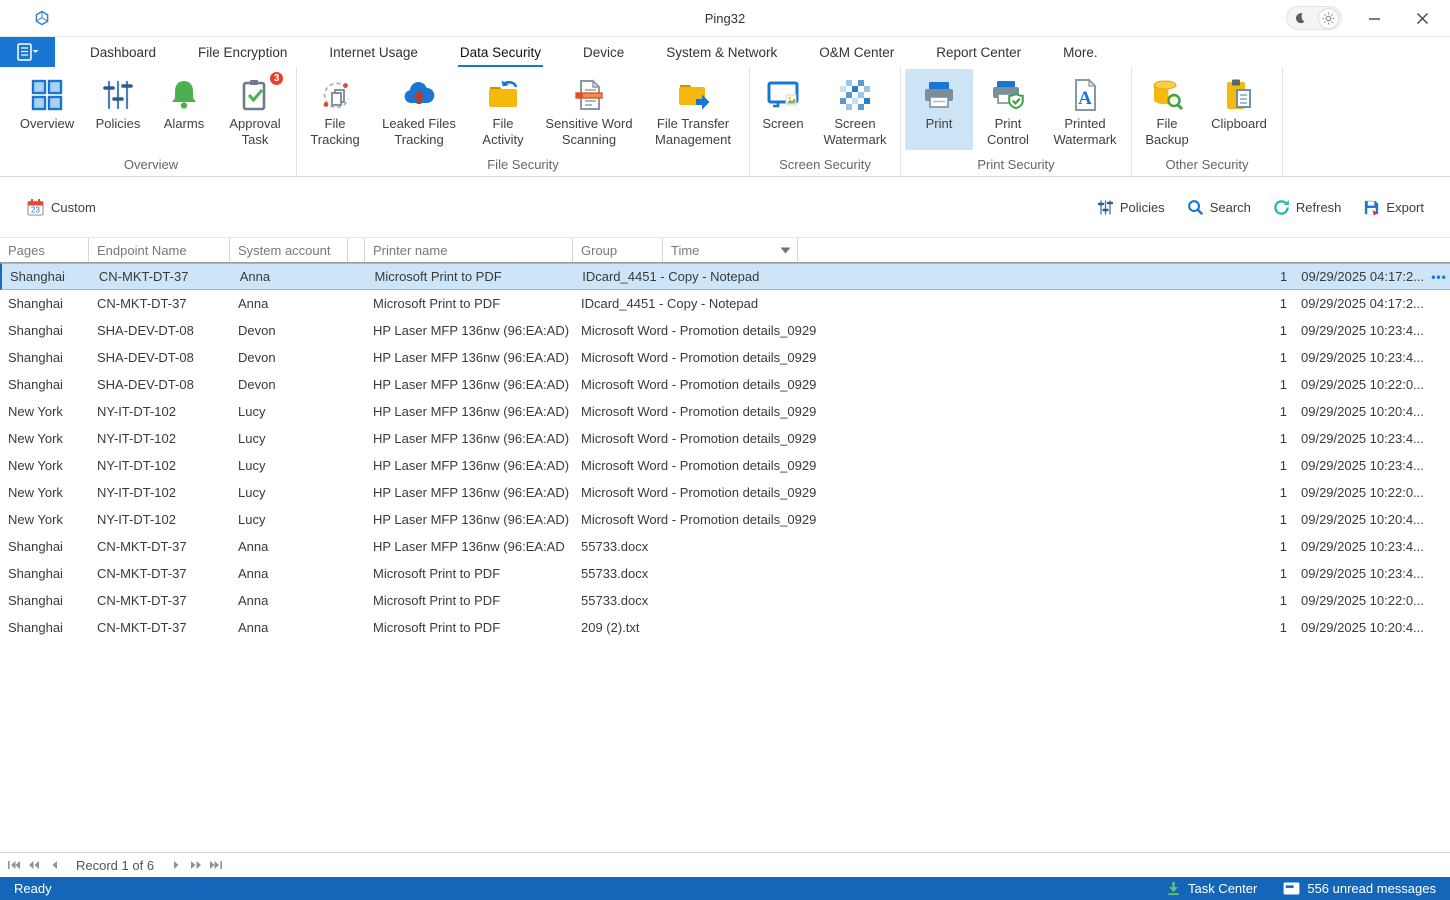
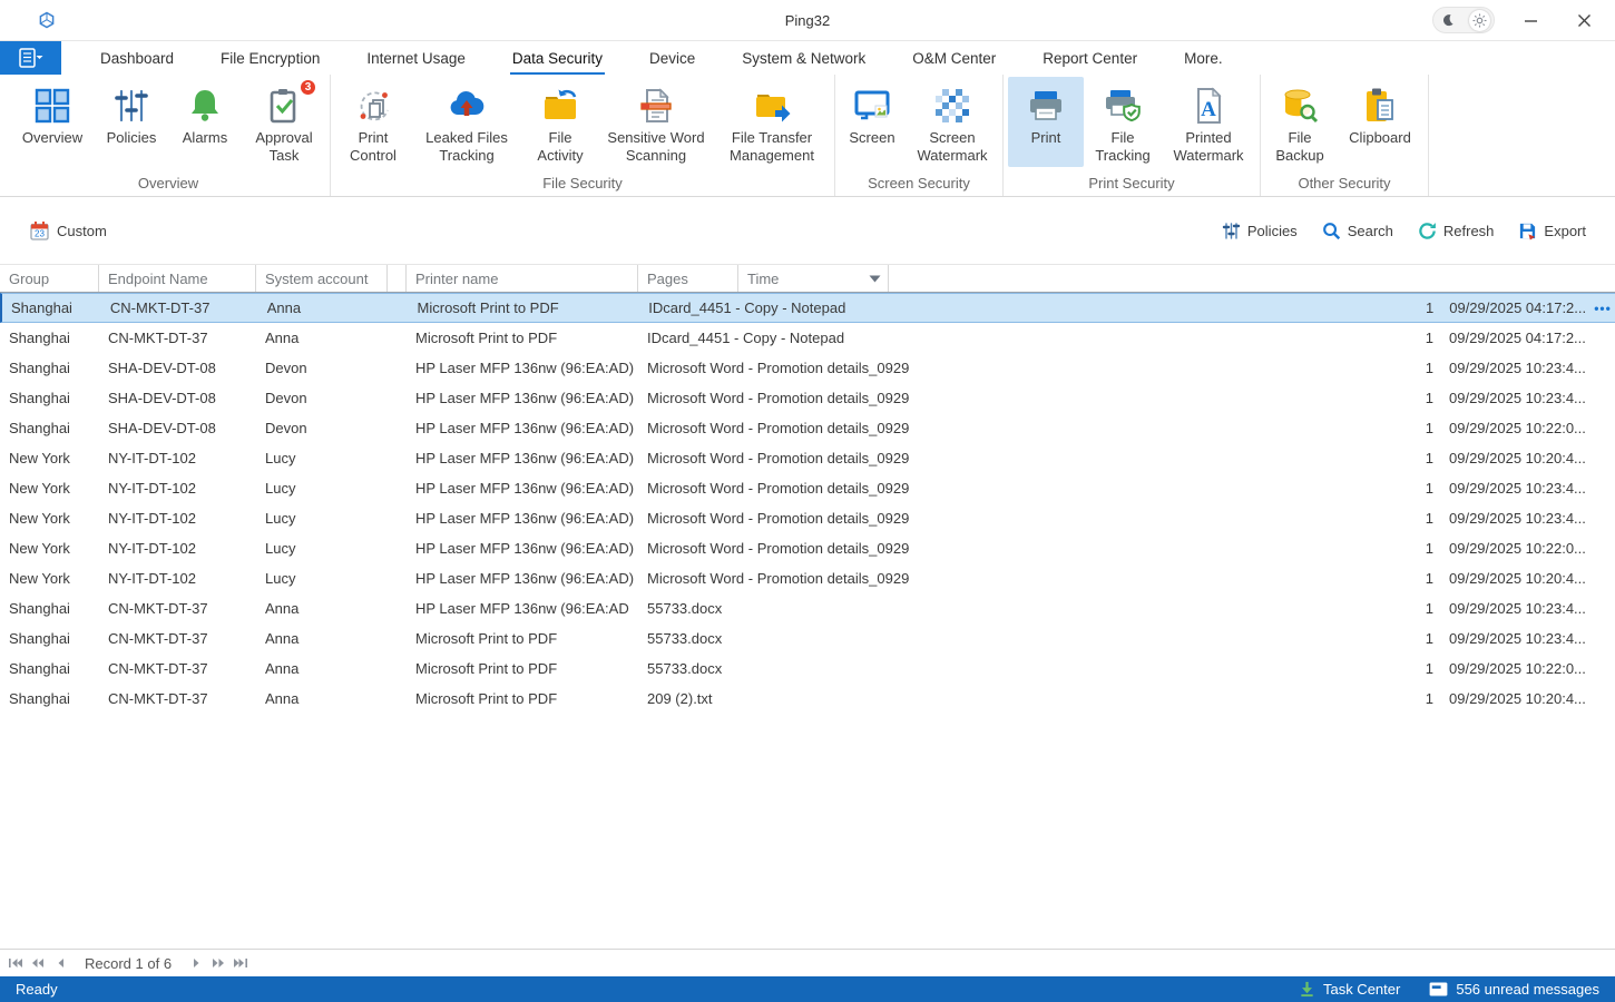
  Ping32
  Dashboard
  File Encryption
  Internet Usage
  Data Security
  Device
  System & Network
  O&M Center
  Report Center
  More.
  Overview
  Policies
  Alarms
  3
  Approval Task
  Overview
- File Tracking
+ Print Control
  Leaked Files Tracking
  File Activity
  Sensitive Word Scanning
  File Transfer Management
  File Security
  Screen
  Screen Watermark
  Screen Security
  Print
- Print Control
+ File Tracking
  A
  Printed Watermark
  Print Security
  File Backup
  Clipboard
  Other Security
  23
  Custom
  Policies
  Search
  Refresh
  Export
- Pages
+ Group
  Endpoint Name
  System account
  Printer name
- Group
+ Pages
  Time
  Shanghai
  CN-MKT-DT-37
  Anna
  Microsoft Print to PDF
  IDcard_4451 - Copy - Notepad
  1
  09/29/2025 04:17:2...
  •••
  Shanghai
  CN-MKT-DT-37
  Anna
  Microsoft Print to PDF
  IDcard_4451 - Copy - Notepad
  1
  09/29/2025 04:17:2...
  Shanghai
  SHA-DEV-DT-08
  Devon
  HP Laser MFP 136nw (96:EA:AD)
  Microsoft Word - Promotion details_0929
  1
  09/29/2025 10:23:4...
  Shanghai
  SHA-DEV-DT-08
  Devon
  HP Laser MFP 136nw (96:EA:AD)
  Microsoft Word - Promotion details_0929
  1
  09/29/2025 10:23:4...
  Shanghai
  SHA-DEV-DT-08
  Devon
  HP Laser MFP 136nw (96:EA:AD)
  Microsoft Word - Promotion details_0929
  1
  09/29/2025 10:22:0...
  New York
  NY-IT-DT-102
  Lucy
  HP Laser MFP 136nw (96:EA:AD)
  Microsoft Word - Promotion details_0929
  1
  09/29/2025 10:20:4...
  New York
  NY-IT-DT-102
  Lucy
  HP Laser MFP 136nw (96:EA:AD)
  Microsoft Word - Promotion details_0929
  1
  09/29/2025 10:23:4...
  New York
  NY-IT-DT-102
  Lucy
  HP Laser MFP 136nw (96:EA:AD)
  Microsoft Word - Promotion details_0929
  1
  09/29/2025 10:23:4...
  New York
  NY-IT-DT-102
  Lucy
  HP Laser MFP 136nw (96:EA:AD)
  Microsoft Word - Promotion details_0929
  1
  09/29/2025 10:22:0...
  New York
  NY-IT-DT-102
  Lucy
  HP Laser MFP 136nw (96:EA:AD)
  Microsoft Word - Promotion details_0929
  1
  09/29/2025 10:20:4...
  Shanghai
  CN-MKT-DT-37
  Anna
  HP Laser MFP 136nw (96:EA:AD
  55733.docx
  1
  09/29/2025 10:23:4...
  Shanghai
  CN-MKT-DT-37
  Anna
  Microsoft Print to PDF
  55733.docx
  1
  09/29/2025 10:23:4...
  Shanghai
  CN-MKT-DT-37
  Anna
  Microsoft Print to PDF
  55733.docx
  1
  09/29/2025 10:22:0...
  Shanghai
  CN-MKT-DT-37
  Anna
  Microsoft Print to PDF
  209 (2).txt
  1
  09/29/2025 10:20:4...
  Record 1 of 6
  Ready
  Task Center
  556 unread messages
